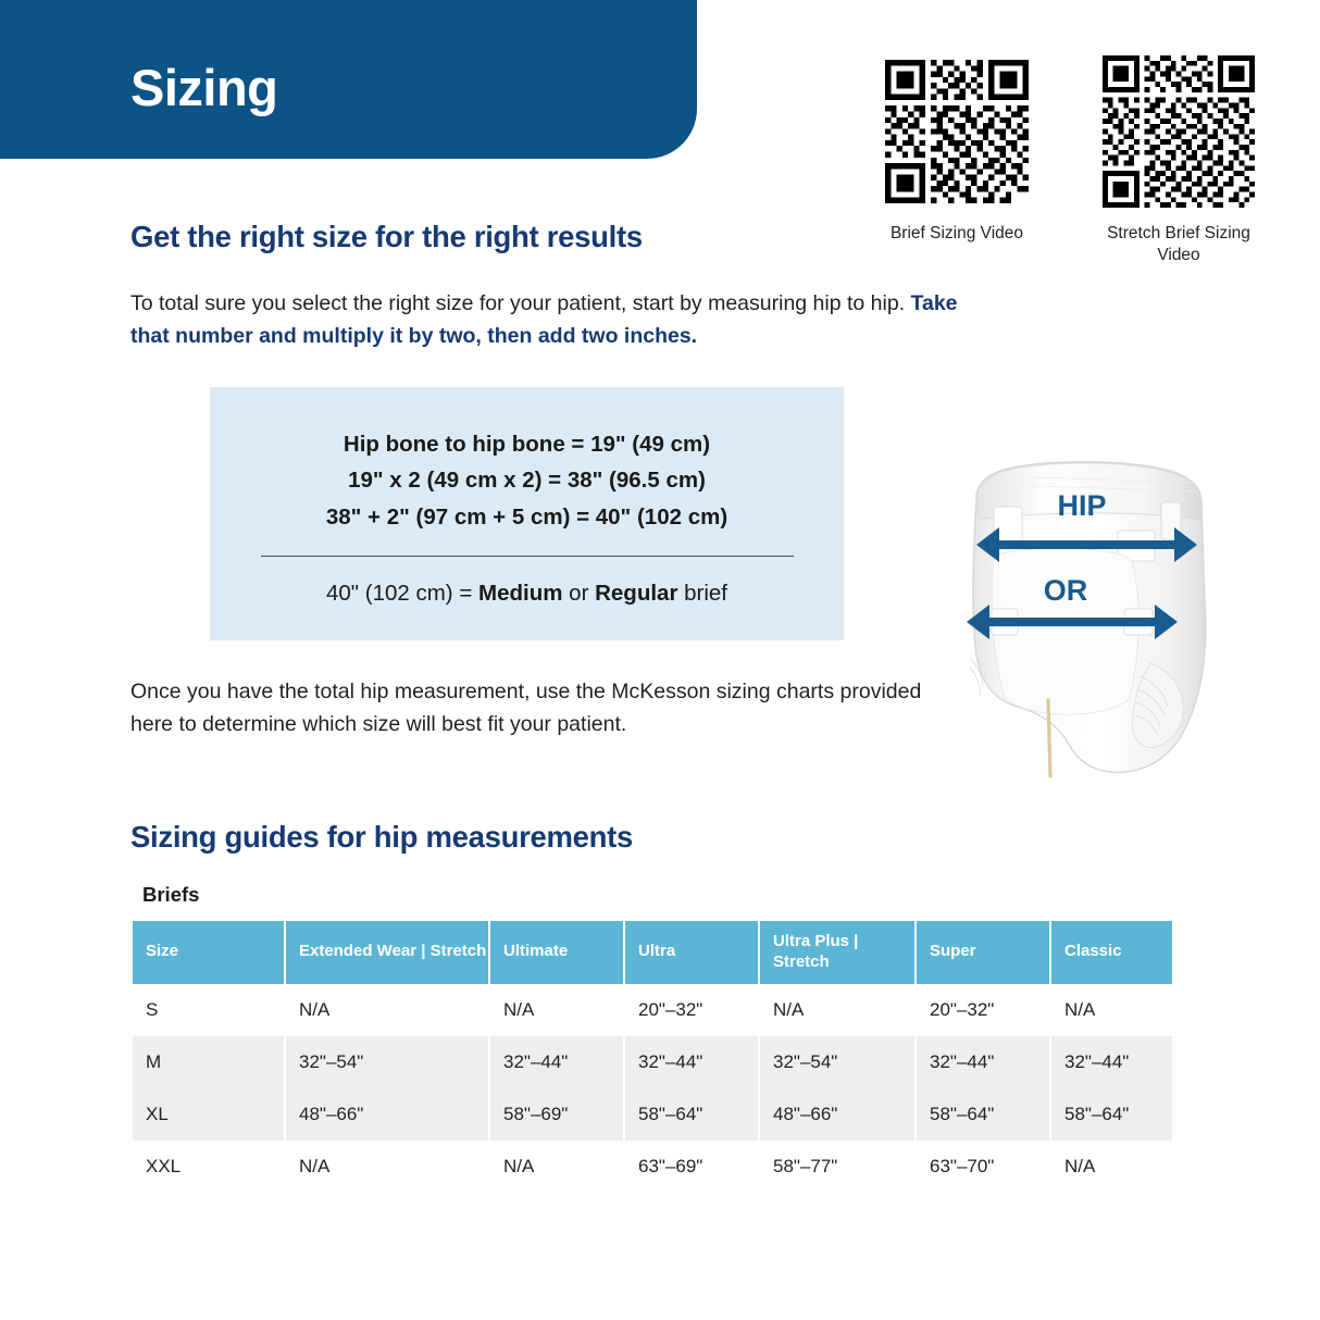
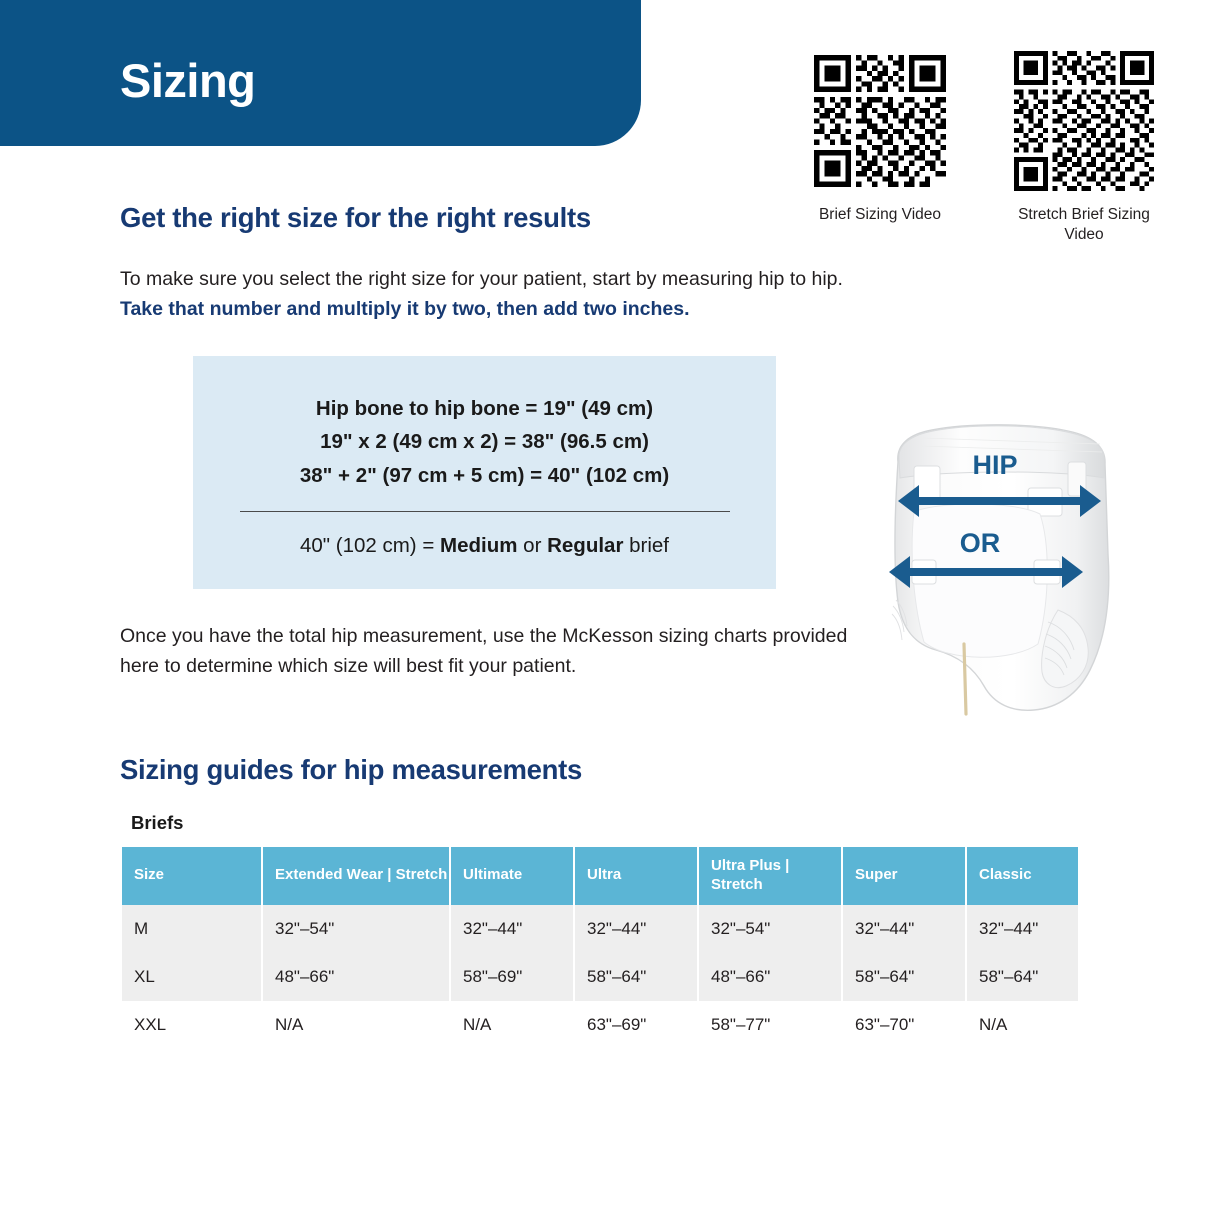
  Sizing
  Brief Sizing Video
  Stretch Brief Sizing Video
  Get the right size for the right results
- To total sure you select the right size for your patient, start by measuring hip to hip. Take that number and multiply it by two, then add two inches.
+ To make sure you select the right size for your patient, start by measuring hip to hip. Take that number and multiply it by two, then add two inches.
  Hip bone to hip bone = 19" (49 cm)
  19" x 2 (49 cm x 2) = 38" (96.5 cm)
  38" + 2" (97 cm + 5 cm) = 40" (102 cm)
  40" (102 cm) = Medium or Regular brief
  Once you have the total hip measurement, use the McKesson sizing charts provided here to determine which size will best fit your patient.
  HIP
  OR
  Sizing guides for hip measurements
  Briefs
  Size	Extended Wear | Stretch	Ultimate	Ultra	Ultra Plus | Stretch	Super	Classic
- S	N/A	N/A	20"–32"	N/A	20"–32"	N/A
  M	32"–54"	32"–44"	32"–44"	32"–54"	32"–44"	32"–44"
  XL	48"–66"	58"–69"	58"–64"	48"–66"	58"–64"	58"–64"
  XXL	N/A	N/A	63"–69"	58"–77"	63"–70"	N/A
